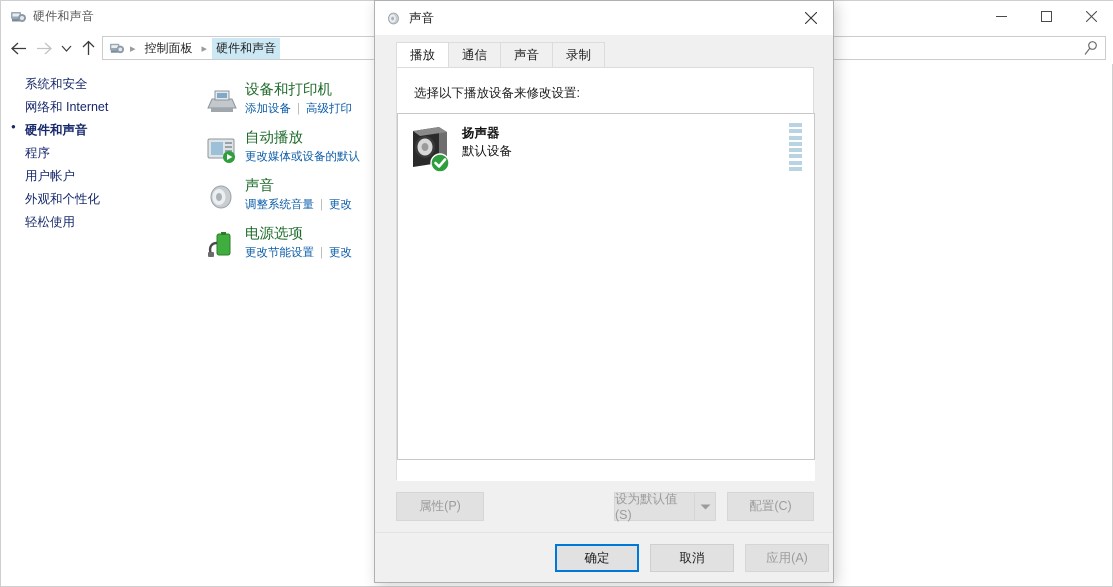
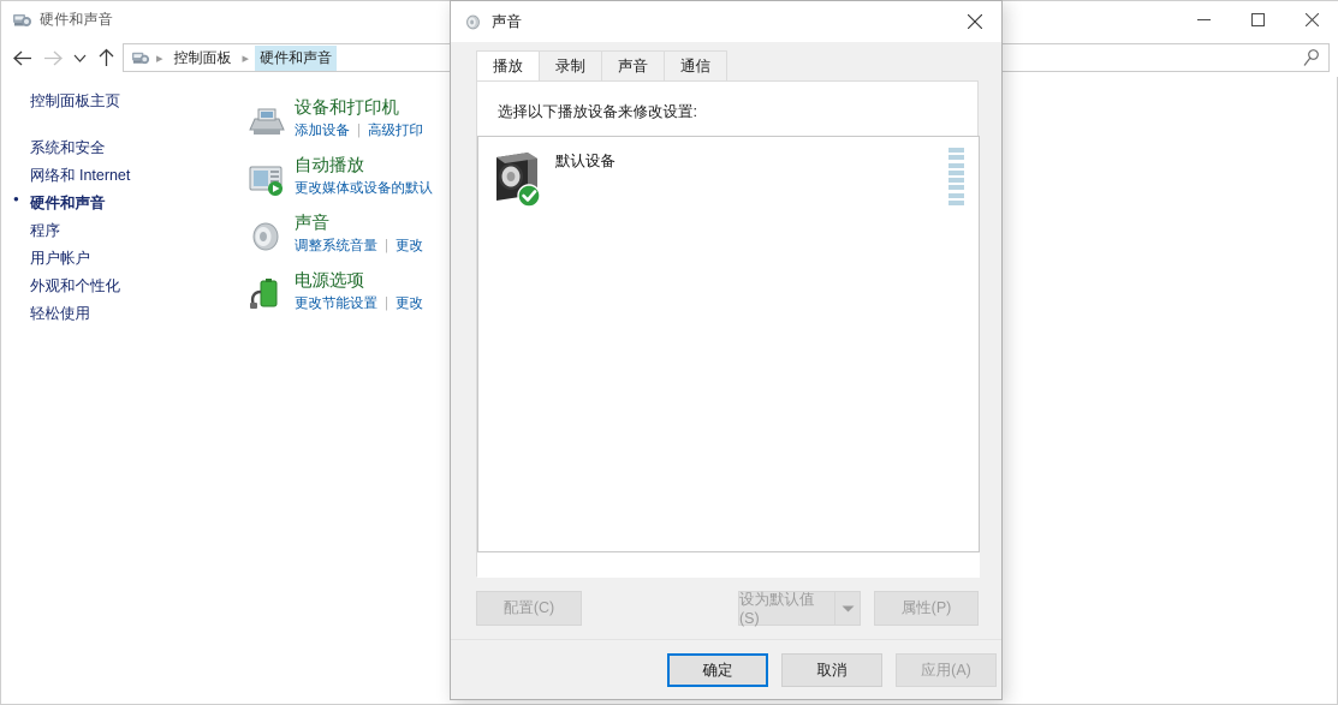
  硬件和声音
  ▸
  控制面板
  ▸
  硬件和声音
+ 控制面板主页
  系统和安全
  网络和 Internet
  硬件和声音
  程序
  用户帐户
  外观和个性化
  轻松使用
  设备和打印机
  添加设备 | 高级打印
  自动播放
  更改媒体或设备的默认
  声音
  调整系统音量 | 更改
  电源选项
  更改节能设置 | 更改
  声音
  播放
- 通信
+ 录制
  声音
- 录制
+ 通信
  选择以下播放设备来修改设置:
- 扬声器
  默认设备
- 属性(P)
+ 配置(C)
  设为默认值(S)
- 配置(C)
+ 属性(P)
  确定
  取消
  应用(A)
